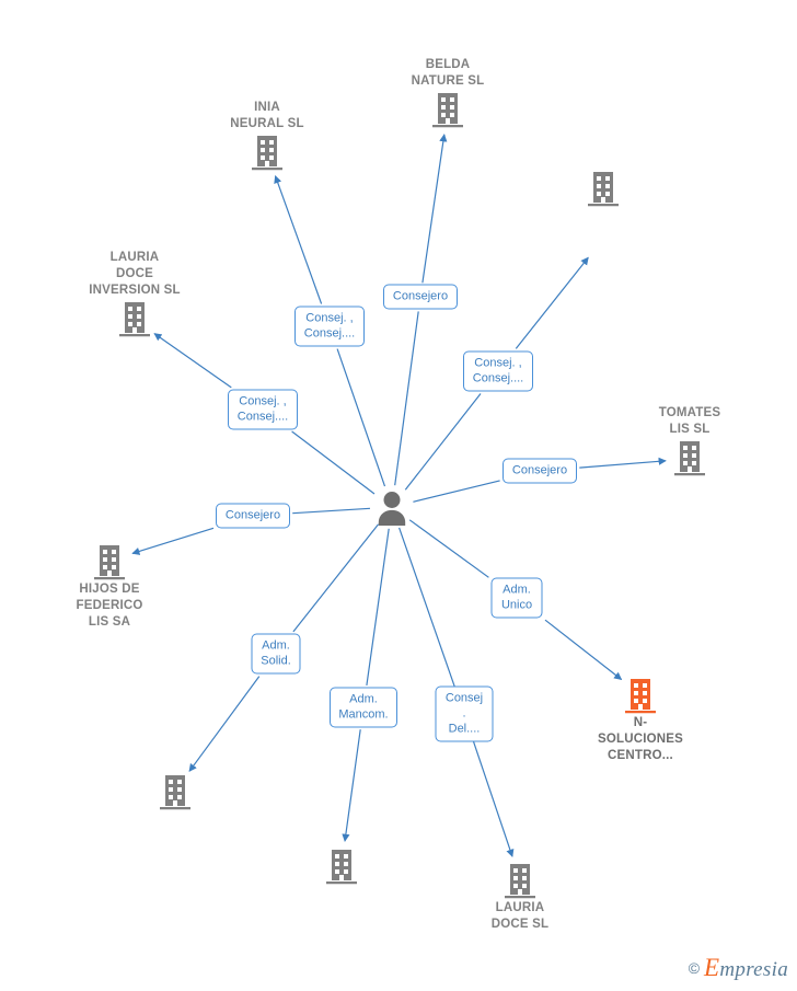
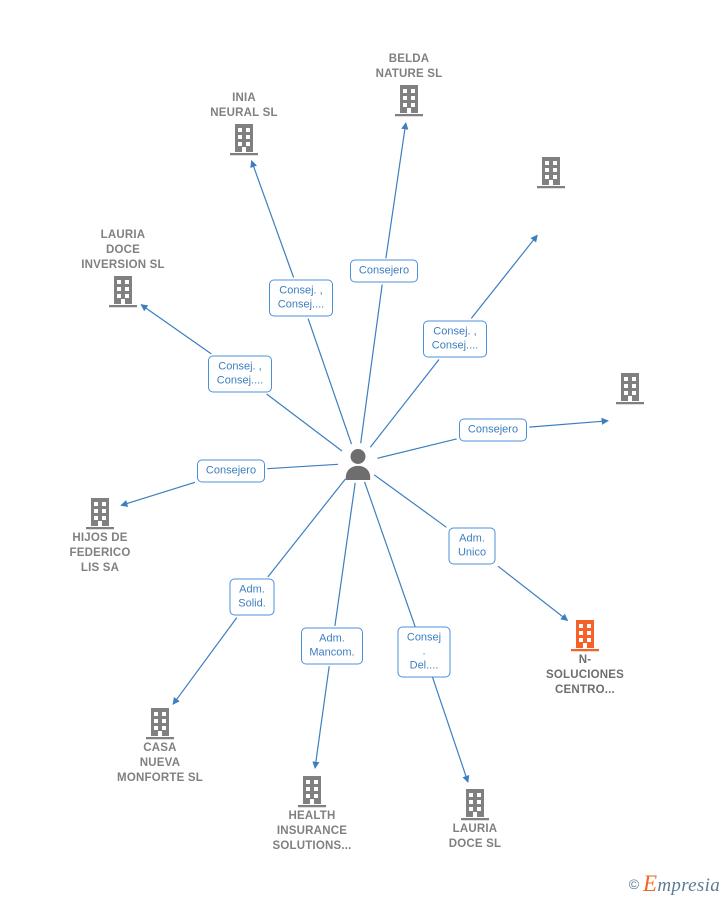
  INIA
  NEURAL SL
  BELDA
  NATURE SL
  LAURIA
  DOCE
  INVERSION SL
- TOMATES
- LIS SL
  HIJOS DE
  FEDERICO
  LIS SA
  N-
  SOLUCIONES
  CENTRO...
+ CASA
+ NUEVA
+ MONFORTE SL
+ HEALTH
+ INSURANCE
+ SOLUTIONS...
  LAURIA
  DOCE SL
  Consej. ,
  Consej....
  Consejero
  Consej. ,
  Consej....
  Consej. ,
  Consej....
  Consejero
  Consejero
  Adm.
  Unico
  Adm.
  Solid.
  Adm.
  Mancom.
  Consej .
  Del....
  ©
  Empresia
